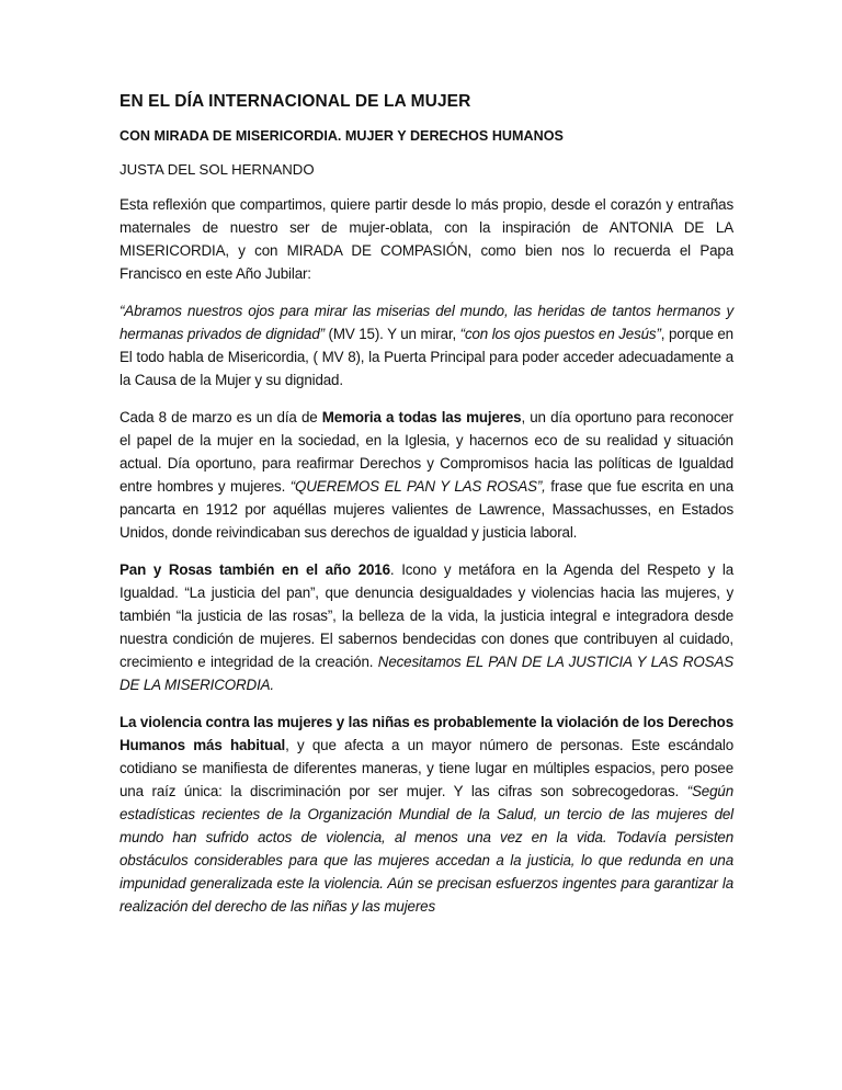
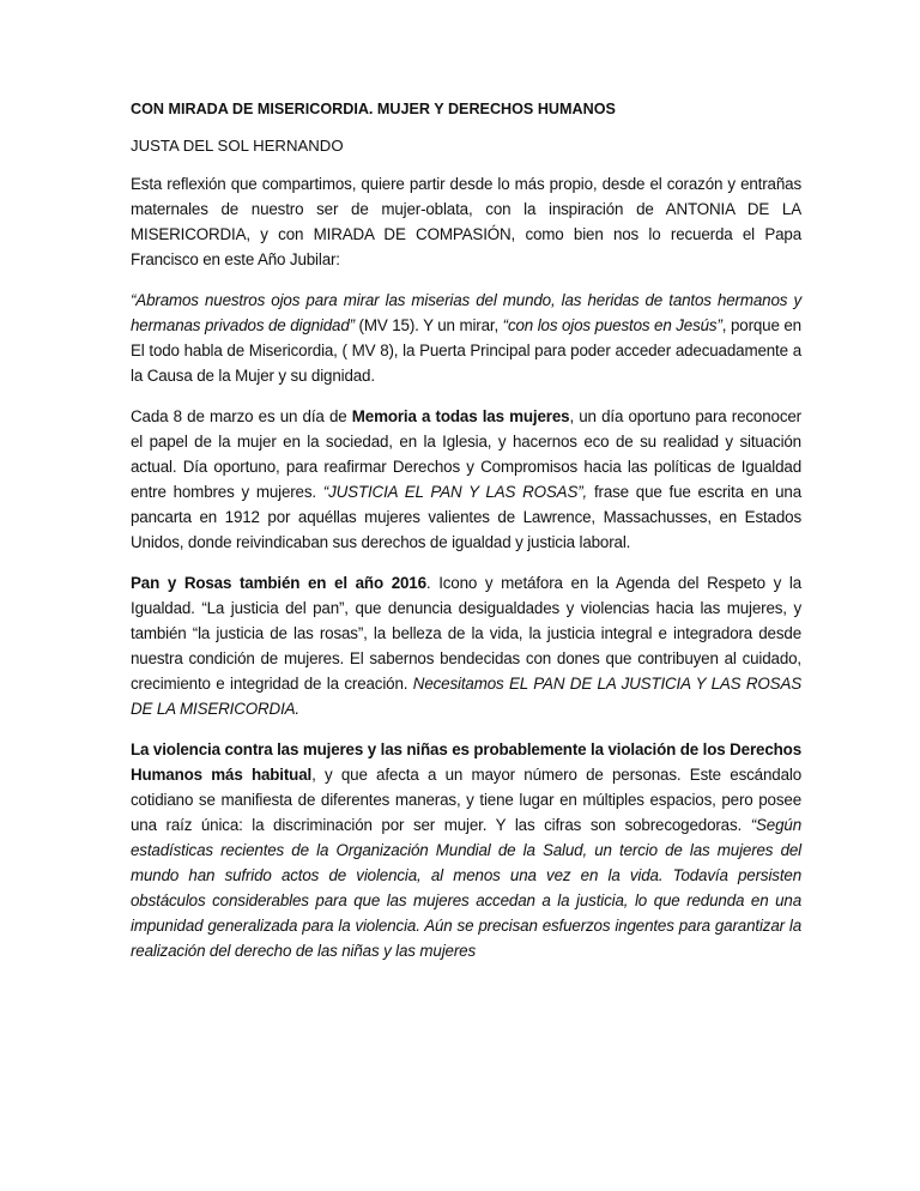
- EN EL DÍA INTERNACIONAL DE LA MUJER
  CON MIRADA DE MISERICORDIA. MUJER Y DERECHOS HUMANOS
  JUSTA DEL SOL HERNANDO
  Esta reflexión que compartimos, quiere partir desde lo más propio, desde el corazón y entrañas maternales de nuestro ser de mujer-oblata, con la inspiración de ANTONIA DE LA MISERICORDIA, y con MIRADA DE COMPASIÓN, como bien nos lo recuerda el Papa Francisco en este Año Jubilar:
  “Abramos nuestros ojos para mirar las miserias del mundo, las heridas de tantos hermanos y hermanas privados de dignidad” (MV 15). Y un mirar, “con los ojos puestos en Jesús”, porque en El todo habla de Misericordia, ( MV 8), la Puerta Principal para poder acceder adecuadamente a la Causa de la Mujer y su dignidad.
- Cada 8 de marzo es un día de Memoria a todas las mujeres, un día oportuno para reconocer el papel de la mujer en la sociedad, en la Iglesia, y hacernos eco de su realidad y situación actual. Día oportuno, para reafirmar Derechos y Compromisos hacia las políticas de Igualdad entre hombres y mujeres. “QUEREMOS EL PAN Y LAS ROSAS”, frase que fue escrita en una pancarta en 1912 por aquéllas mujeres valientes de Lawrence, Massachusses, en Estados Unidos, donde reivindicaban sus derechos de igualdad y justicia laboral.
+ Cada 8 de marzo es un día de Memoria a todas las mujeres, un día oportuno para reconocer el papel de la mujer en la sociedad, en la Iglesia, y hacernos eco de su realidad y situación actual. Día oportuno, para reafirmar Derechos y Compromisos hacia las políticas de Igualdad entre hombres y mujeres. “JUSTICIA EL PAN Y LAS ROSAS”, frase que fue escrita en una pancarta en 1912 por aquéllas mujeres valientes de Lawrence, Massachusses, en Estados Unidos, donde reivindicaban sus derechos de igualdad y justicia laboral.
  Pan y Rosas también en el año 2016. Icono y metáfora en la Agenda del Respeto y la Igualdad. “La justicia del pan”, que denuncia desigualdades y violencias hacia las mujeres, y también “la justicia de las rosas”, la belleza de la vida, la justicia integral e integradora desde nuestra condición de mujeres. El sabernos bendecidas con dones que contribuyen al cuidado, crecimiento e integridad de la creación. Necesitamos EL PAN DE LA JUSTICIA Y LAS ROSAS DE LA MISERICORDIA.
- La violencia contra las mujeres y las niñas es probablemente la violación de los Derechos Humanos más habitual, y que afecta a un mayor número de personas. Este escándalo cotidiano se manifiesta de diferentes maneras, y tiene lugar en múltiples espacios, pero posee una raíz única: la discriminación por ser mujer. Y las cifras son sobrecogedoras. “Según estadísticas recientes de la Organización Mundial de la Salud, un tercio de las mujeres del mundo han sufrido actos de violencia, al menos una vez en la vida. Todavía persisten obstáculos considerables para que las mujeres accedan a la justicia, lo que redunda en una impunidad generalizada este la violencia. Aún se precisan esfuerzos ingentes para garantizar la realización del derecho de las niñas y las mujeres
+ La violencia contra las mujeres y las niñas es probablemente la violación de los Derechos Humanos más habitual, y que afecta a un mayor número de personas. Este escándalo cotidiano se manifiesta de diferentes maneras, y tiene lugar en múltiples espacios, pero posee una raíz única: la discriminación por ser mujer. Y las cifras son sobrecogedoras. “Según estadísticas recientes de la Organización Mundial de la Salud, un tercio de las mujeres del mundo han sufrido actos de violencia, al menos una vez en la vida. Todavía persisten obstáculos considerables para que las mujeres accedan a la justicia, lo que redunda en una impunidad generalizada para la violencia. Aún se precisan esfuerzos ingentes para garantizar la realización del derecho de las niñas y las mujeres
